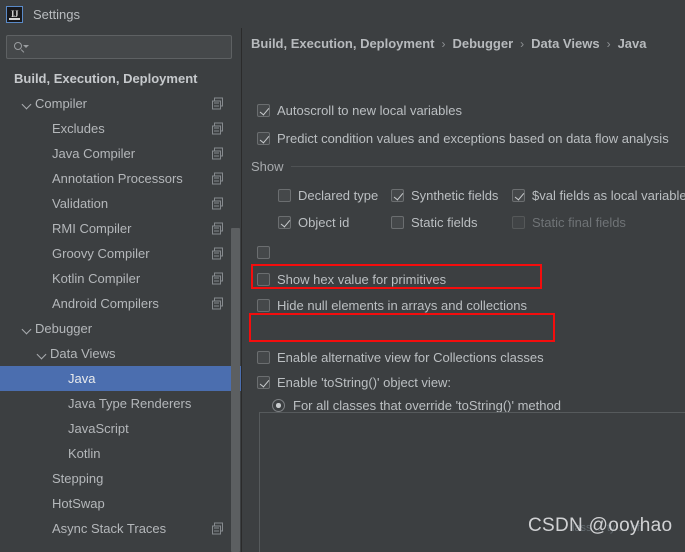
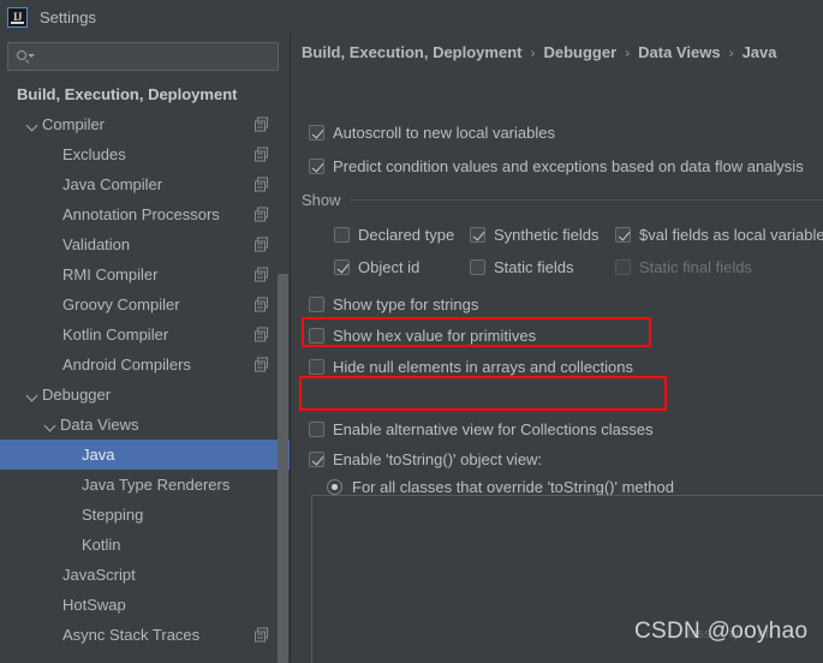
  IJ
  Settings
  Build, Execution, Deployment
  Compiler
  Excludes
  Java Compiler
  Annotation Processors
  Validation
  RMI Compiler
  Groovy Compiler
  Kotlin Compiler
  Android Compilers
  Debugger
  Data Views
  Java
  Java Type Renderers
- JavaScript
+ Stepping
  Kotlin
- Stepping
+ JavaScript
  HotSwap
  Async Stack Traces
  Build, Execution, Deployment
  ›
  Debugger
  ›
  Data Views
  ›
  Java
  Autoscroll to new local variables
  Predict condition values and exceptions based on data flow analysis
  Show
  Declared type
  Synthetic fields
  $val fields as local variable
  Object id
  Static fields
  Static final fields
+ Show type for strings
  Show hex value for primitives
  Hide null elements in arrays and collections
  Enable alternative view for Collections classes
  Enable 'toString()' object view:
  For all classes that override 'toString()' method
  lass ... ty ... nfi
  CSDN @ooyhao
